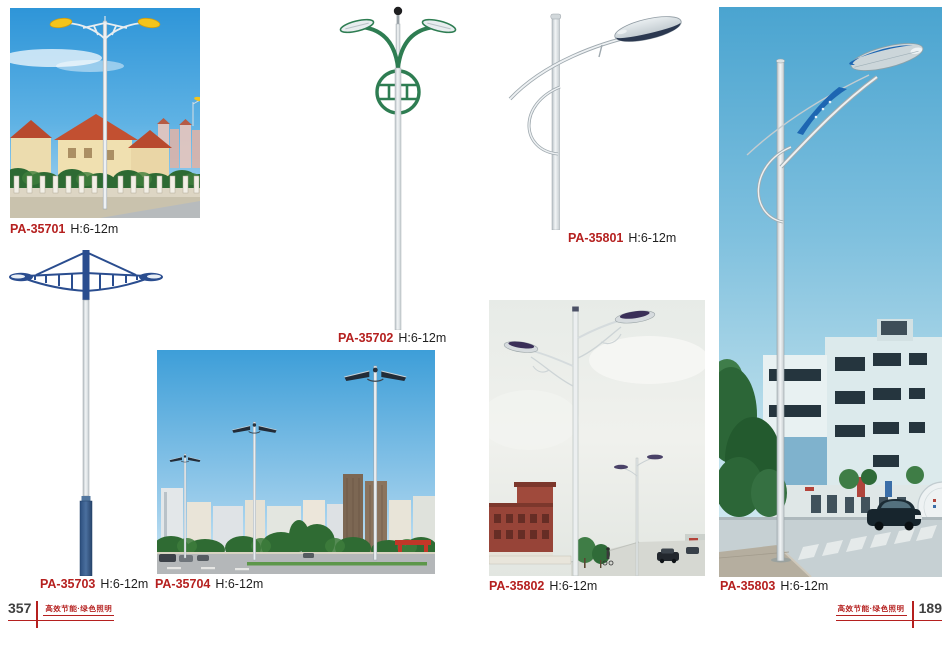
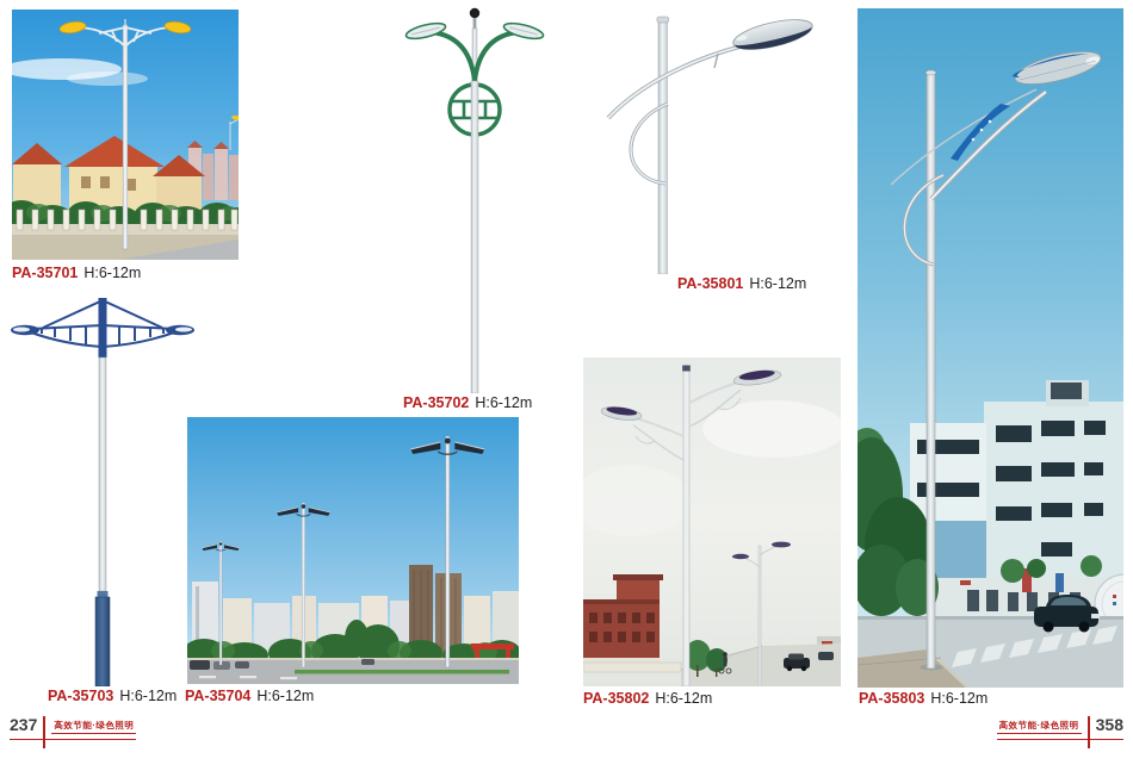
  PA-35701 H:6-12m
  PA-35702 H:6-12m
  PA-35801 H:6-12m
  PA-35703 H:6-12m
  PA-35704 H:6-12m
  PA-35802 H:6-12m
  PA-35803 H:6-12m
- 357
+ 237
  高效节能·绿色照明
  高效节能·绿色照明
- 189
+ 358
